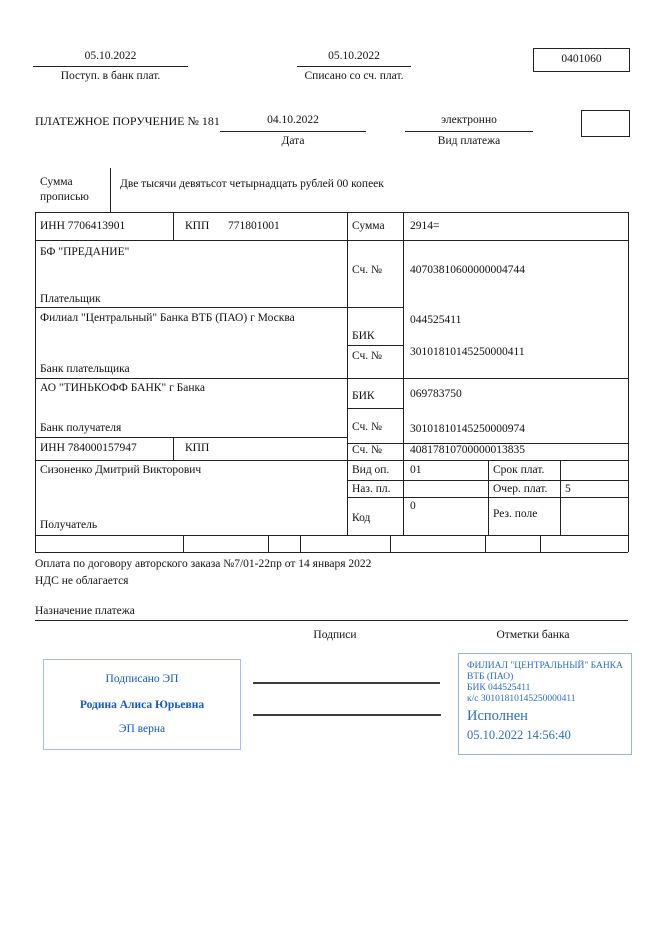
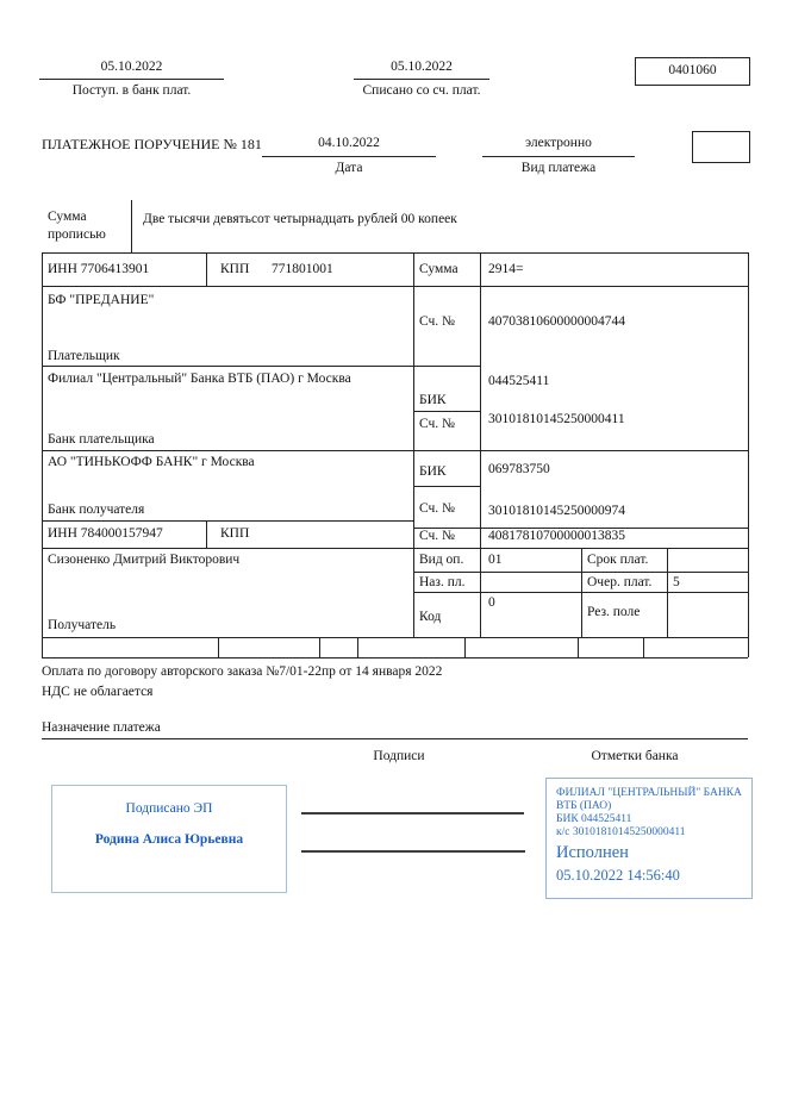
  05.10.2022
  Поступ. в банк плат.
  05.10.2022
  Списано со сч. плат.
  0401060
  ПЛАТЕЖНОЕ ПОРУЧЕНИЕ № 181
  04.10.2022
  Дата
  электронно
  Вид платежа
  Сумма
  прописью
  Две тысячи девятьсот четырнадцать рублей 00 копеек
  ИНН 7706413901
  КПП
  771801001
  Сумма
  2914=
  БФ "ПРЕДАНИЕ"
  Плательщик
  Сч. №
  40703810600000004744
  Филиал "Центральный" Банка ВТБ (ПАО) г Москва
  Банк плательщика
  БИК
  044525411
  Сч. №
  30101810145250000411
- АО "ТИНЬКОФФ БАНК" г Банка
+ АО "ТИНЬКОФФ БАНК" г Москва
  Банк получателя
  БИК
  069783750
  Сч. №
  30101810145250000974
  ИНН 784000157947
  КПП
  Сч. №
  40817810700000013835
  Сизоненко Дмитрий Викторович
  Получатель
  Вид оп.
  01
  Срок плат.
  Наз. пл.
  Очер. плат.
  5
  Код
  0
  Рез. поле
  Оплата по договору авторского заказа №7/01-22пр от 14 января 2022
  НДС не облагается
  Назначение платежа
  Подписи
  Отметки банка
  Подписано ЭП
  Родина Алиса Юрьевна
- ЭП верна
  ФИЛИАЛ "ЦЕНТРАЛЬНЫЙ" БАНКА
  ВТБ (ПАО)
  БИК 044525411
  к/с 30101810145250000411
  Исполнен
  05.10.2022 14:56:40
